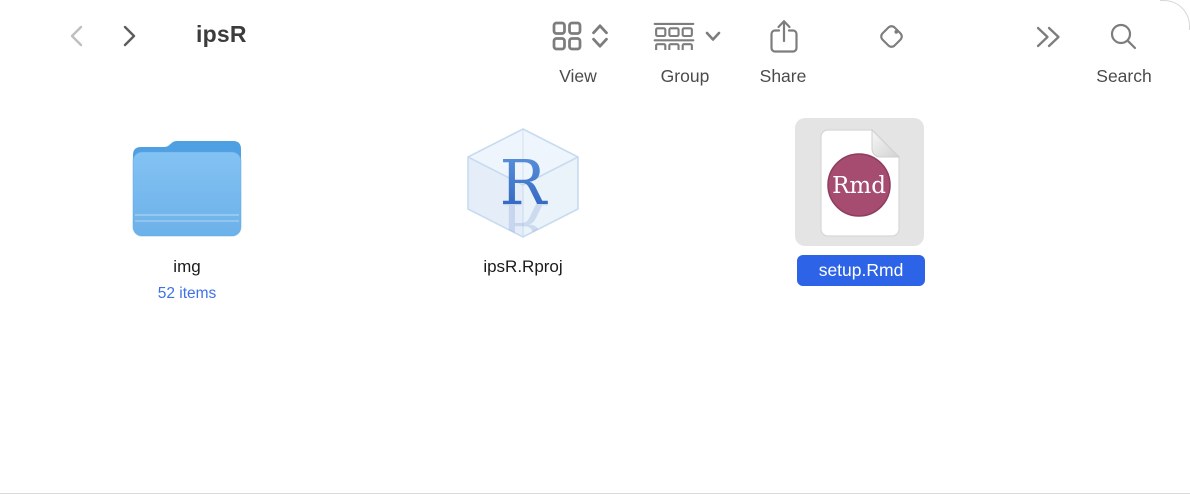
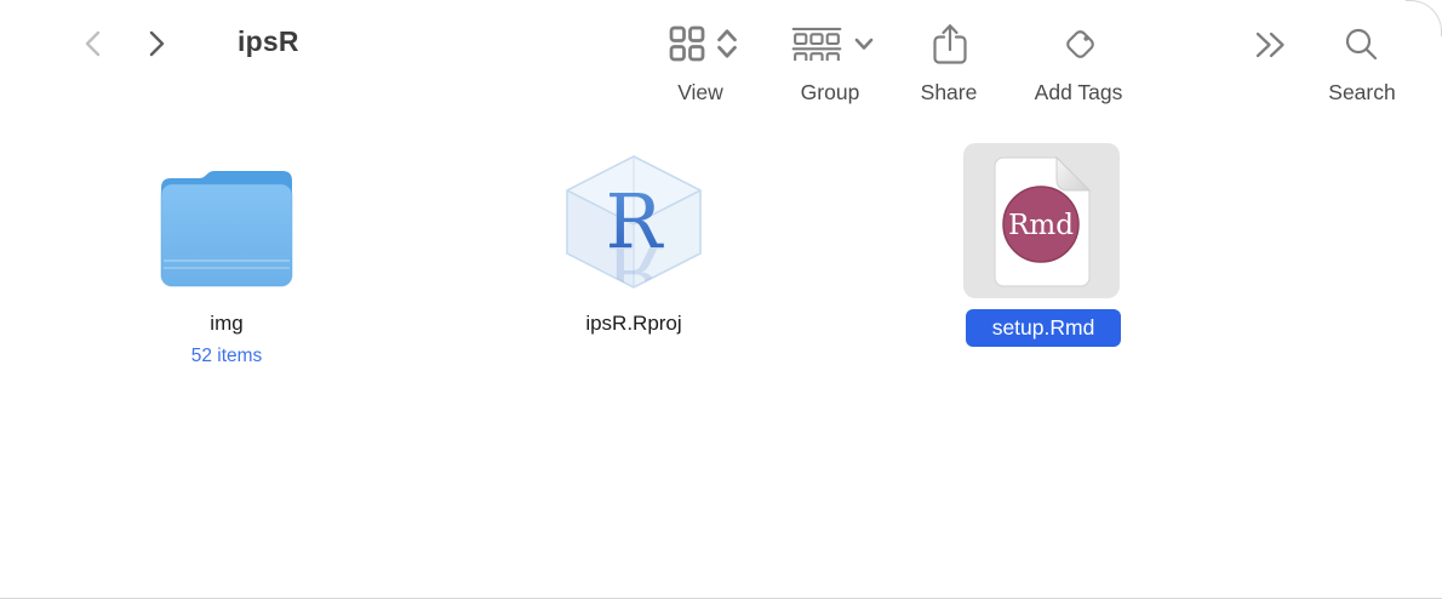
  ipsR
  View
  Group
  Share
+ Add Tags
  Search
  img
  52 items
  R
  ipsR.Rproj
  Rmd
  setup.Rmd
